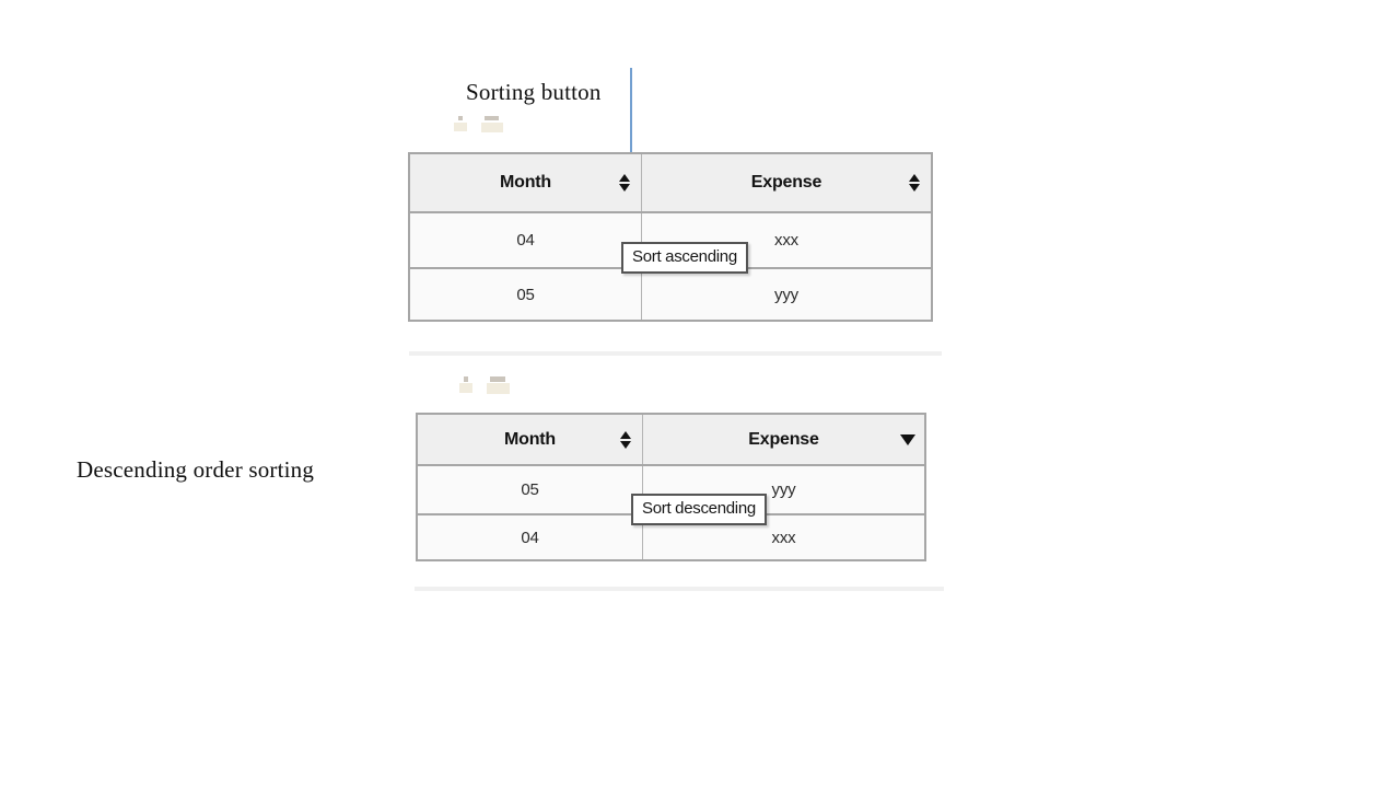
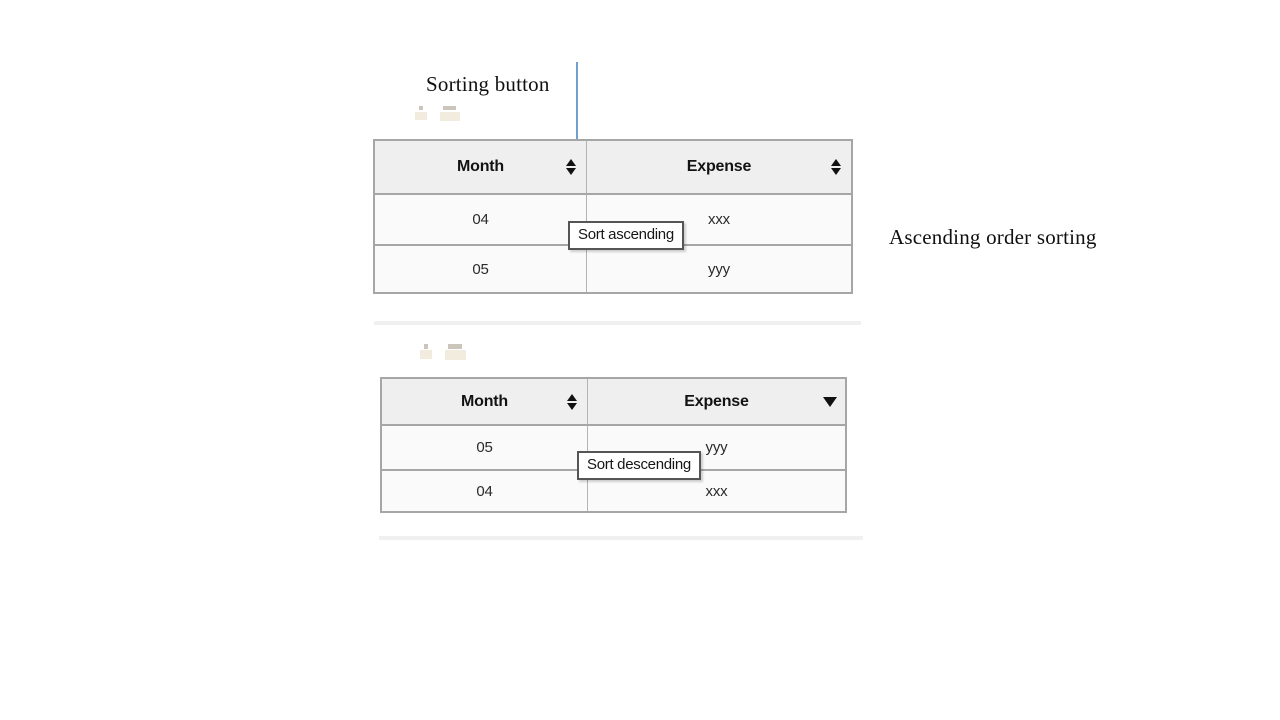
  Sorting button
  Month
  Expense
  04
  xxx
  05
  yyy
  Sort ascending
+ Ascending order sorting
  Month
  Expense
  05
  yyy
  04
  xxx
  Sort descending
- Descending order sorting
